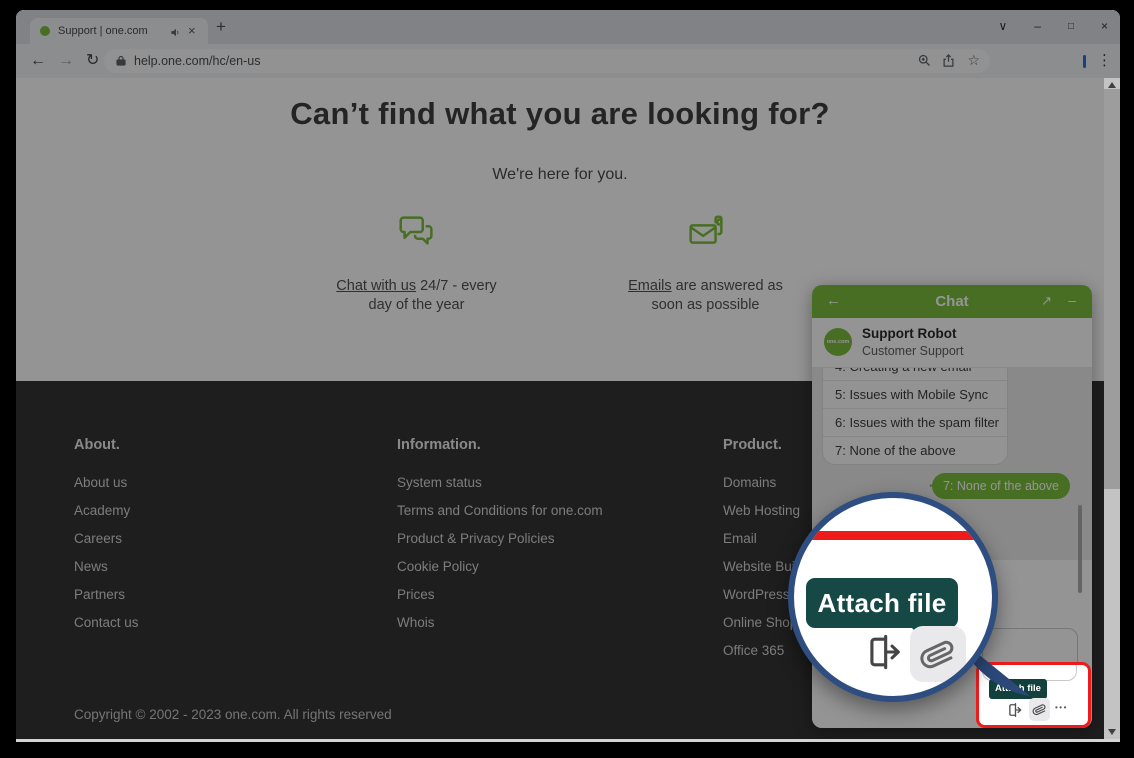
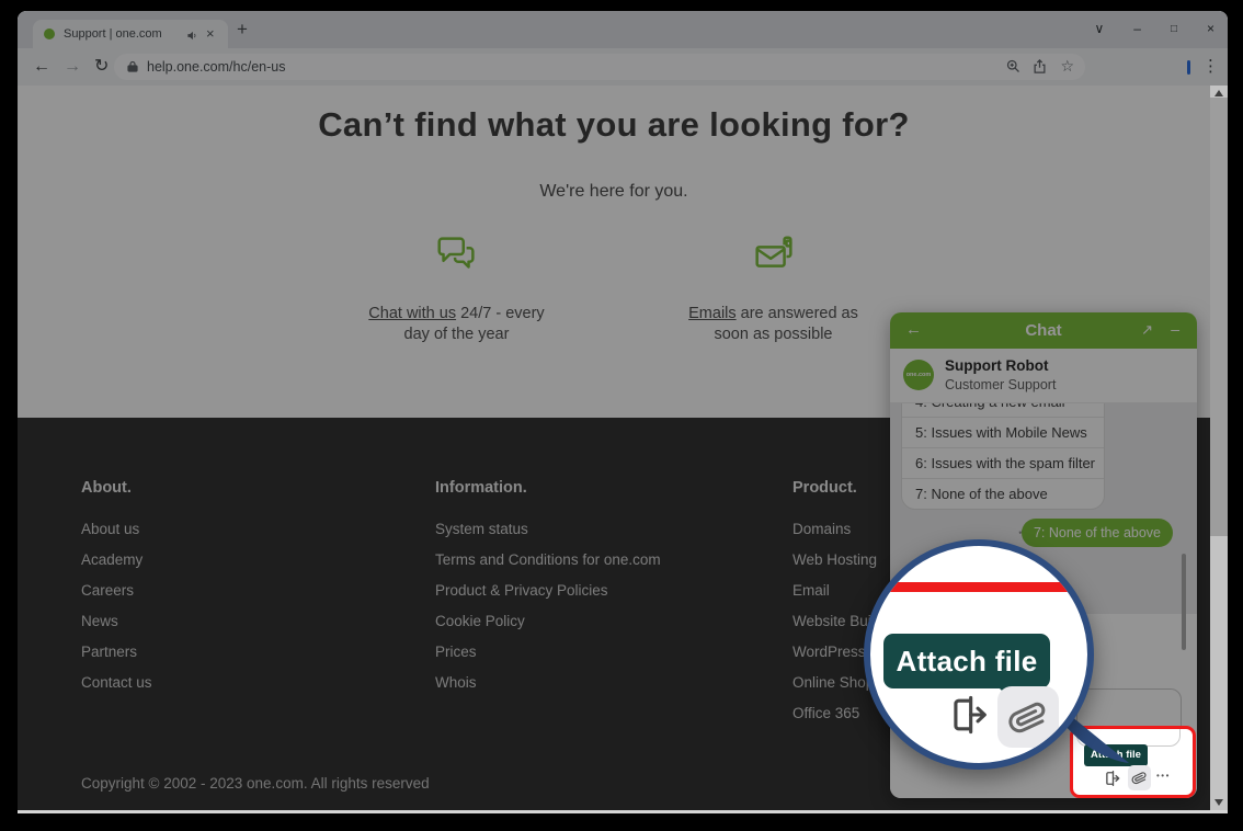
  Support | one.com
  ×
  +
  ∨
  –
  □
  ×
  ←
  →
  ↻
  help.one.com/hc/en-us
  ☆
  ⋮
  Can’t find what you are looking for?
  We're here for you.
  Chat with us 24/7 - every
  day of the year
  Emails are answered as
  soon as possible
  About.
  About us
  Academy
  Careers
  News
  Partners
  Contact us
  Information.
  System status
  Terms and Conditions for one.com
  Product & Privacy Policies
  Cookie Policy
  Prices
  Whois
  Product.
  Domains
  Web Hosting
  Email
  WordPress
  Online Sho
  Office 365
  Copyright © 2002 - 2023 one.com. All rights reserved
  ←
  Chat
  ↗
  –
  Support Robot
  Customer Support
- 5: Issues with Mobile Sync
+ 5: Issues with Mobile News
  6: Issues with the spam filter
  7: None of the above
  7: None of the above
  Ath file
  •••
  Attach file
